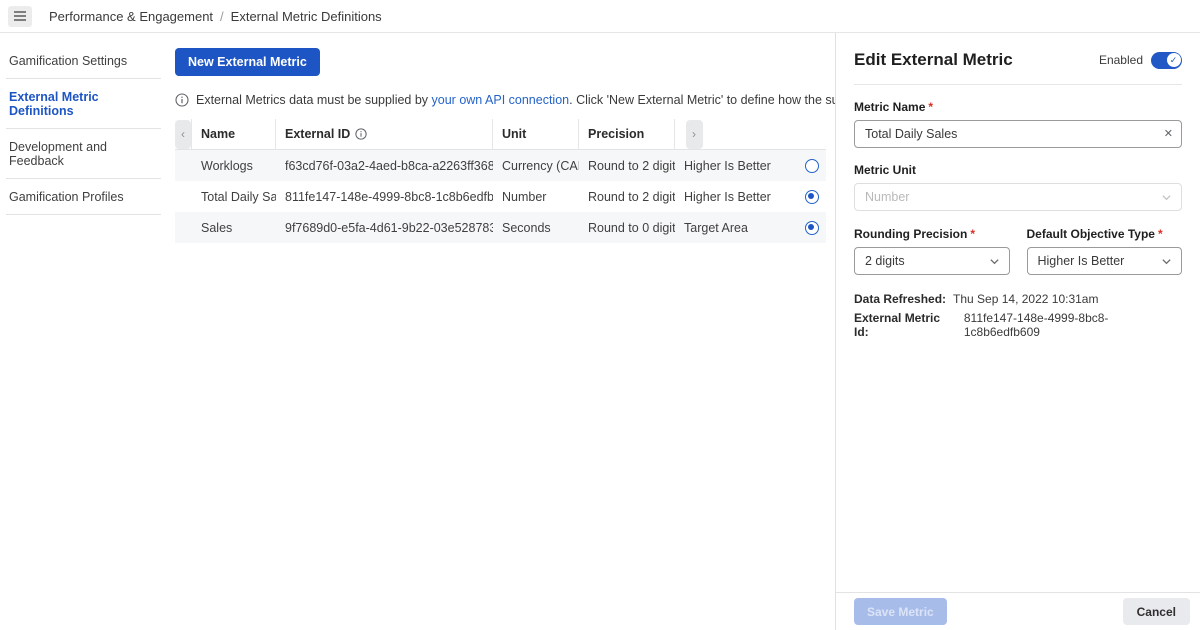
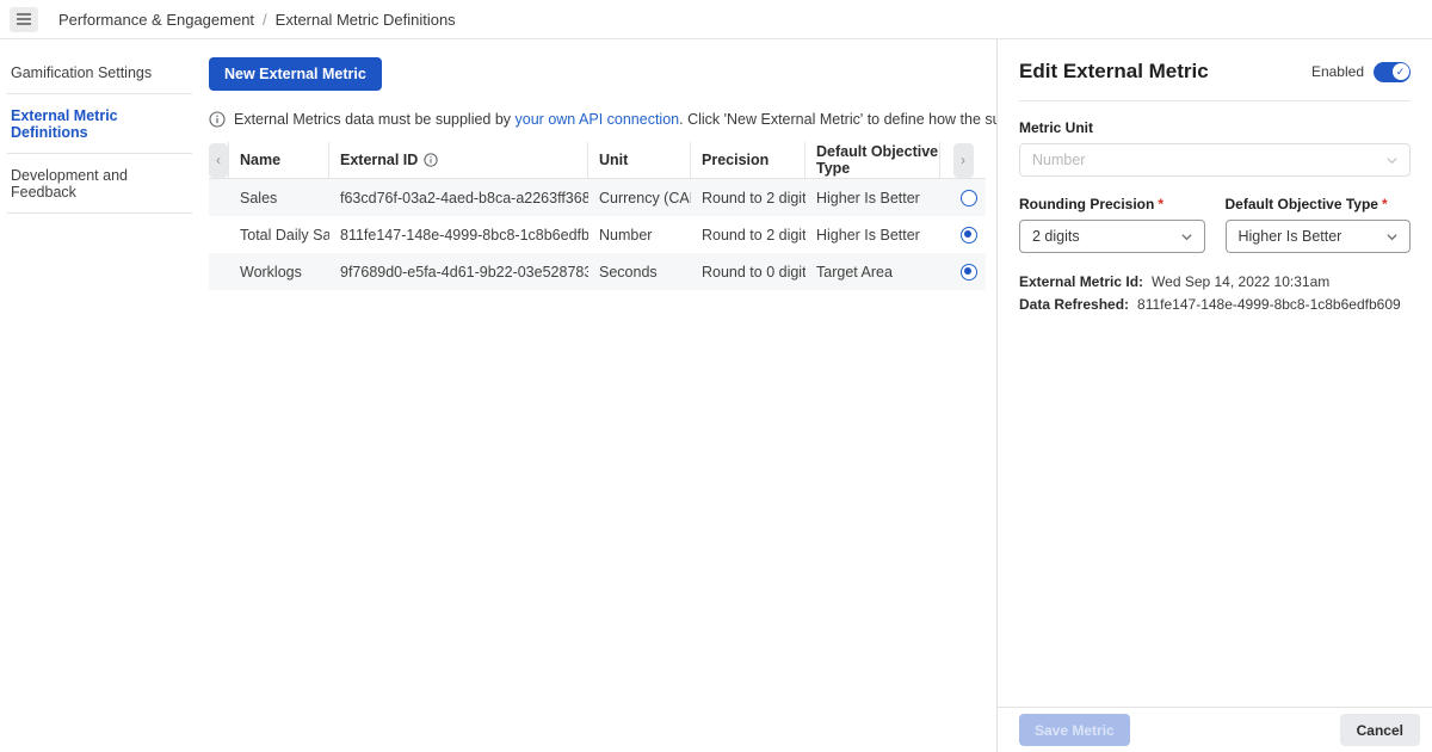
  Performance & Engagement
  /
  External Metric Definitions
  Gamification Settings
  External Metric Definitions
  Development and Feedback
- Gamification Profiles
  New External Metric
  ‹
  Name
  External ID
  Unit
  Precision
+ Default Objective Type
  ›
- Worklogs
+ Sales
  f63cd76f-03a2-4aed-b8ca-a2263ff368
  Currency (CA
  Round to 2 digit
  Higher Is Better
  Total Daily Sa
  811fe147-148e-4999-8bc8-1c8b6edfb
  Number
  Round to 2 digit
  Higher Is Better
- Sales
+ Worklogs
  9f7689d0-e5fa-4d61-9b22-03e528783
  Seconds
  Round to 0 digit
  Target Area
  Edit External Metric
  Enabled
  ✓
- Metric Name *
- Total Daily Sales
- ✕
  Metric Unit
  Number
  Rounding Precision *
  2 digits
  Default Objective Type *
  Higher Is Better
- Data Refreshed:
+ External Metric Id:
- Thu Sep 14, 2022 10:31am
+ Wed Sep 14, 2022 10:31am
- External Metric Id:
+ Data Refreshed:
  811fe147-148e-4999-8bc8-1c8b6edfb609
  Save Metric
  Cancel
